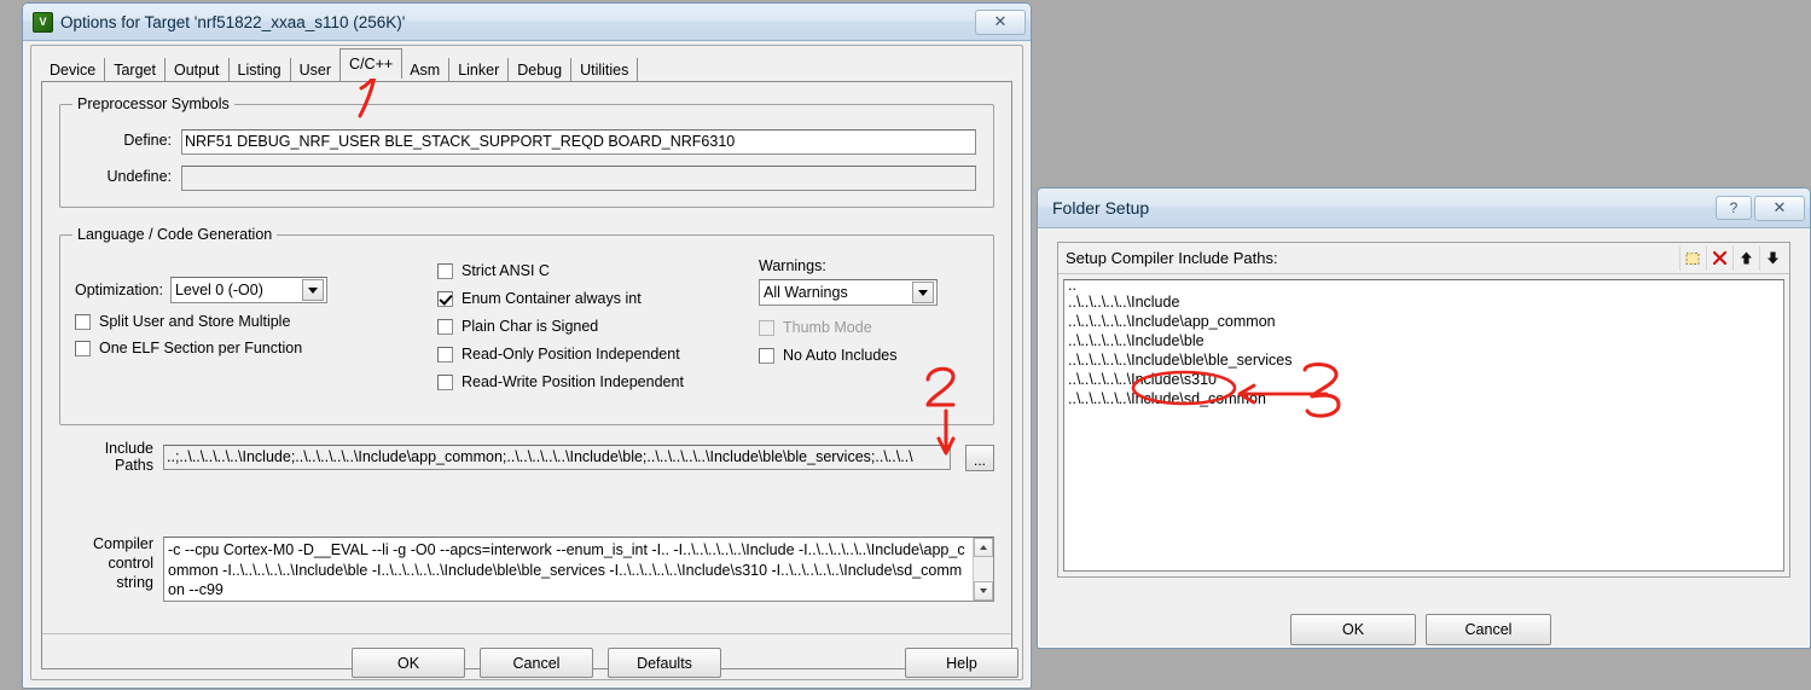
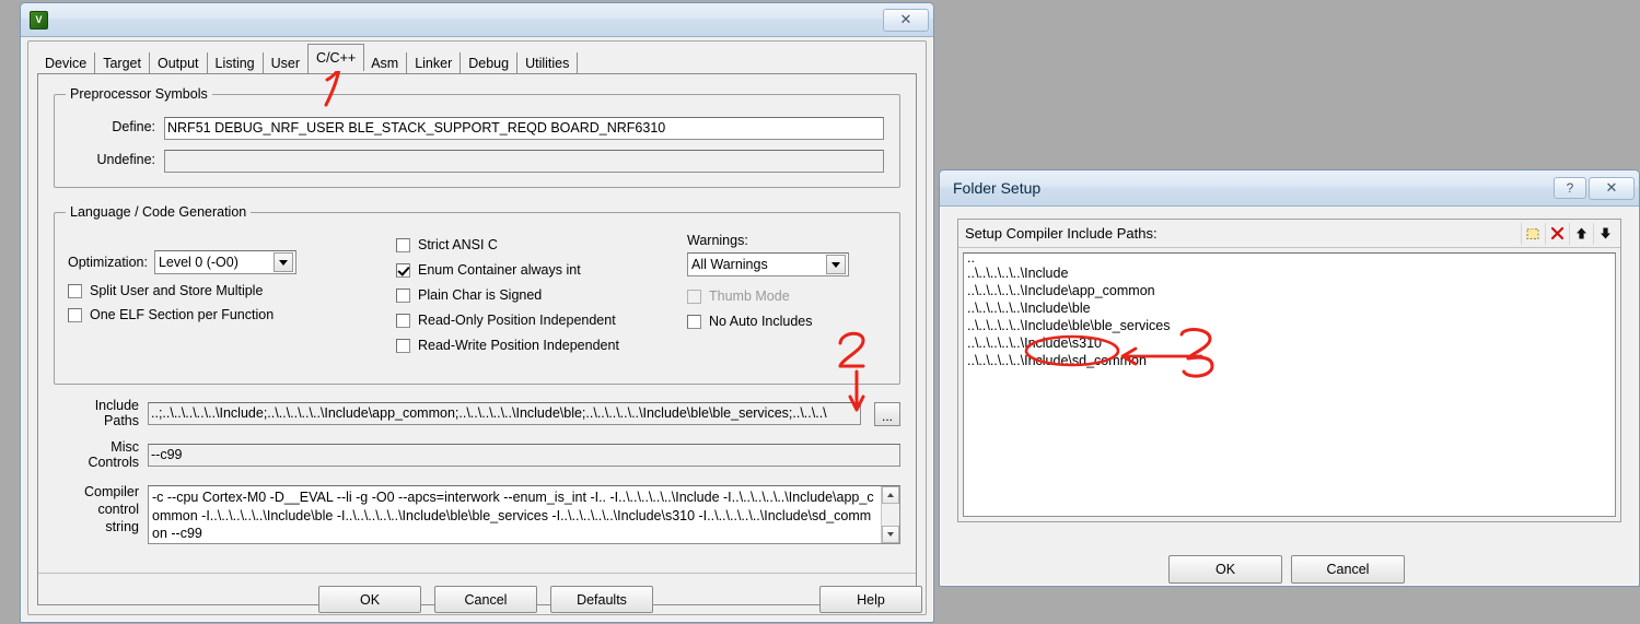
  V
- Options for Target 'nrf51822_xxaa_s110 (256K)'
  ✕
  Device
  Target
  Output
  Listing
  User
  C/C++
  Asm
  Linker
  Debug
  Utilities
  Preprocessor Symbols
  Define:
  NRF51 DEBUG_NRF_USER BLE_STACK_SUPPORT_REQD BOARD_NRF6310
  Undefine:
  Language / Code Generation
  Optimization:
  Level 0 (-O0)
  Split User and Store Multiple
  One ELF Section per Function
  Strict ANSI C
  Enum Container always int
  Plain Char is Signed
  Read-Only Position Independent
  Read-Write Position Independent
  Warnings:
  All Warnings
  Thumb Mode
  No Auto Includes
  Include
  Paths
  ..;..\..\..\..\..\Include;..\..\..\..\..\Include\app_common;..\..\..\..\..\Include\ble;..\..\..\..\..\Include\ble\ble_services;..\..\..\
  ...
+ Misc
+ Controls
+ --c99
  Compiler
  control
  string
  -c --cpu Cortex-M0 -D__EVAL --li -g -O0 --apcs=interwork --enum_is_int -I.. -I..\..\..\..\..\Include -I..\..\..\..\..\Include\app_common -I..\..\..\..\..\Include\ble -I..\..\..\..\..\Include\ble\ble_services -I..\..\..\..\..\Include\s310 -I..\..\..\..\..\Include\sd_common --c99
  OK
  Cancel
  Defaults
  Help
  Folder Setup
  ?
  ✕
  Setup Compiler Include Paths:
  ..
  ..\..\..\..\..\Include
  ..\..\..\..\..\Include\app_common
  ..\..\..\..\..\Include\ble
  ..\..\..\..\..\Include\ble\ble_services
  ..\..\..\..\..\Iclude\s310
  ..\..\..\..\..\Inude\sd_cmmon
  OK
  Cancel
